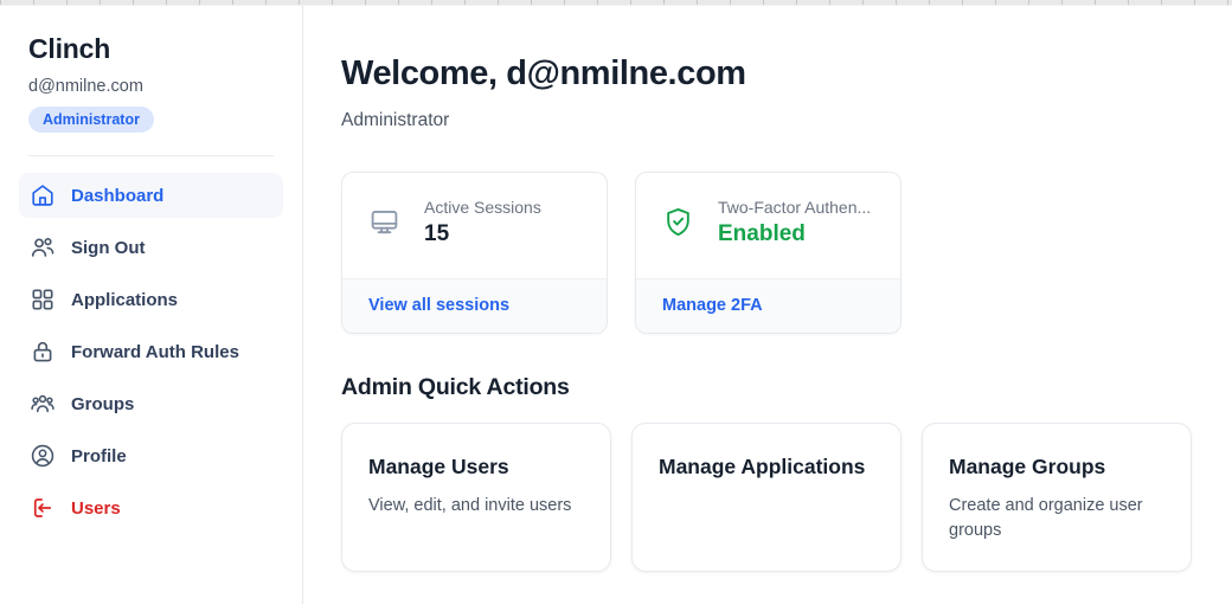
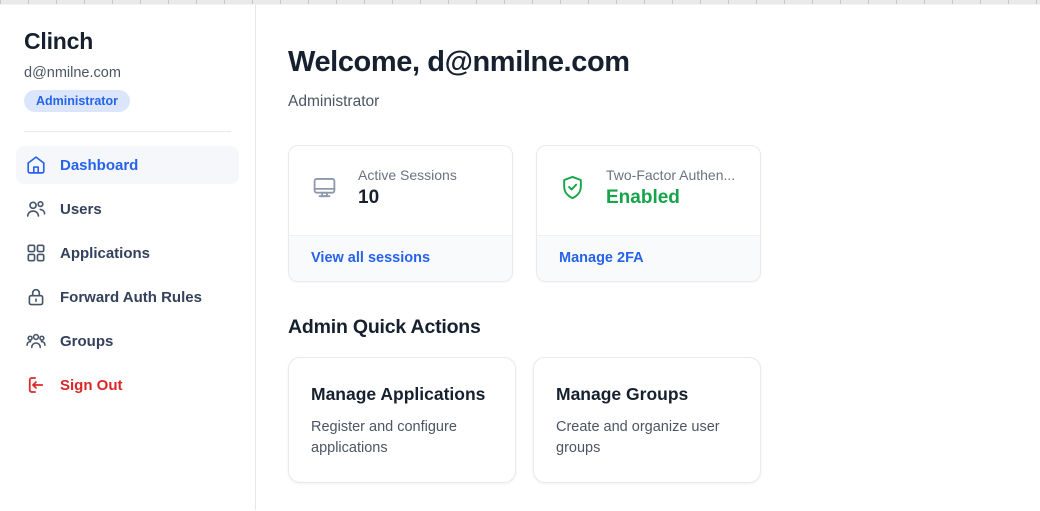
  Clinch
  d@nmilne.com
  Administrator
  Dashboard
- Sign Out
+ Users
  Applications
  Forward Auth Rules
  Groups
- Profile
- Users
+ Sign Out
  Welcome, d@nmilne.com
  Administrator
  Active Sessions
- 15
+ 10
  View all sessions
  Two-Factor Authen...
  Enabled
  Manage 2FA
  Admin Quick Actions
- Manage Users
- View, edit, and invite users
  Manage Applications
+ Register and configure applications
  Manage Groups
  Create and organize user groups
